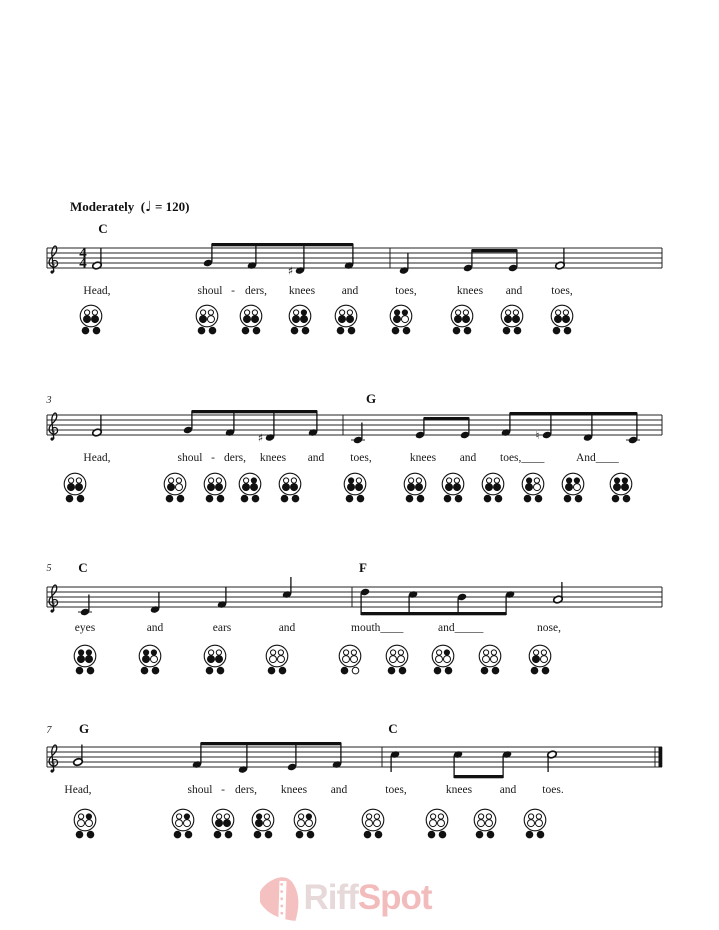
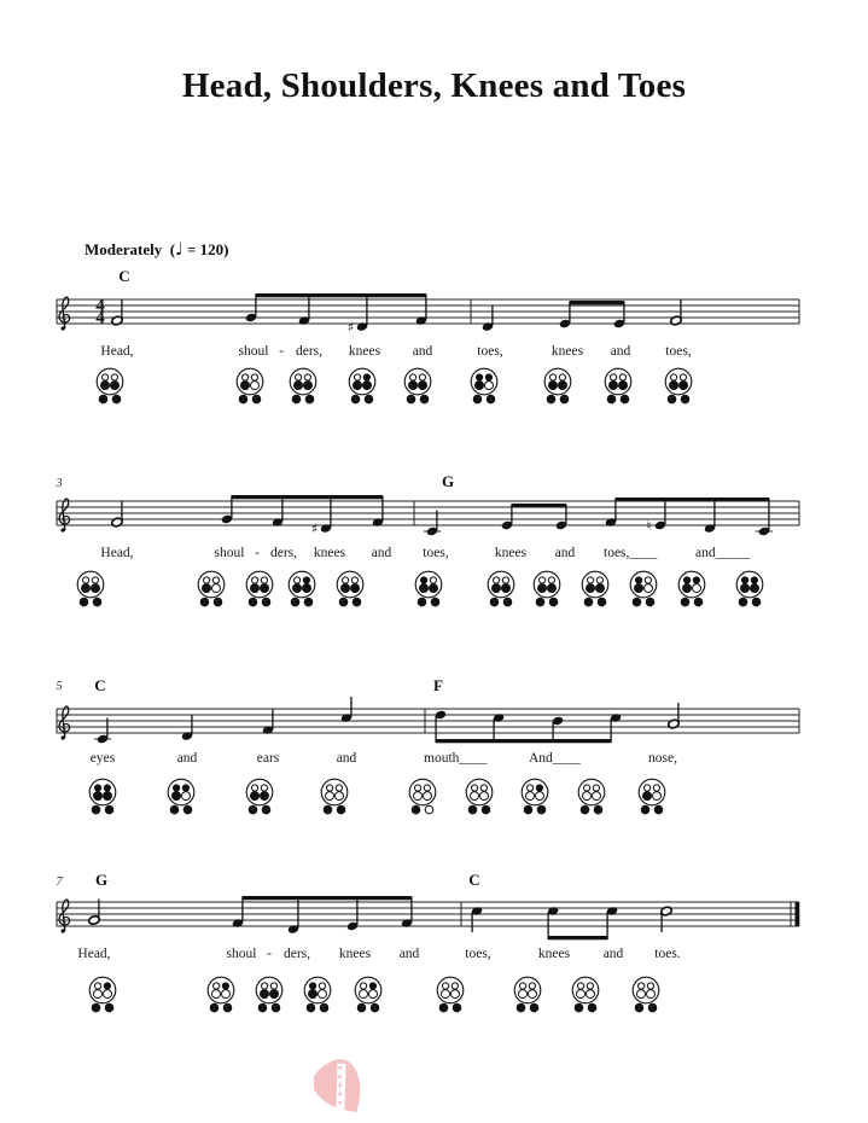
+ Head, Shoulders, Knees and Toes
  Moderately (♩ = 120)
  4
  4
  C
  ♯
  Head,
  shoul
  -
  ders,
  knees
  and
  toes,
  knees
  and
  toes,
  3
  G
  ♯
  ♮
  Head,
  shoul
  -
  ders,
  knees
  and
  toes,
  knees
  and
  toes,____
- And____
+ and_____
  5
  C
  F
  eyes
  and
  ears
  and
  mouth____
- and_____
+ And____
  nose,
  7
  G
  C
  Head,
  shoul
  -
  ders,
  knees
  and
  toes,
  knees
  and
  toes.
- RiffSpot
